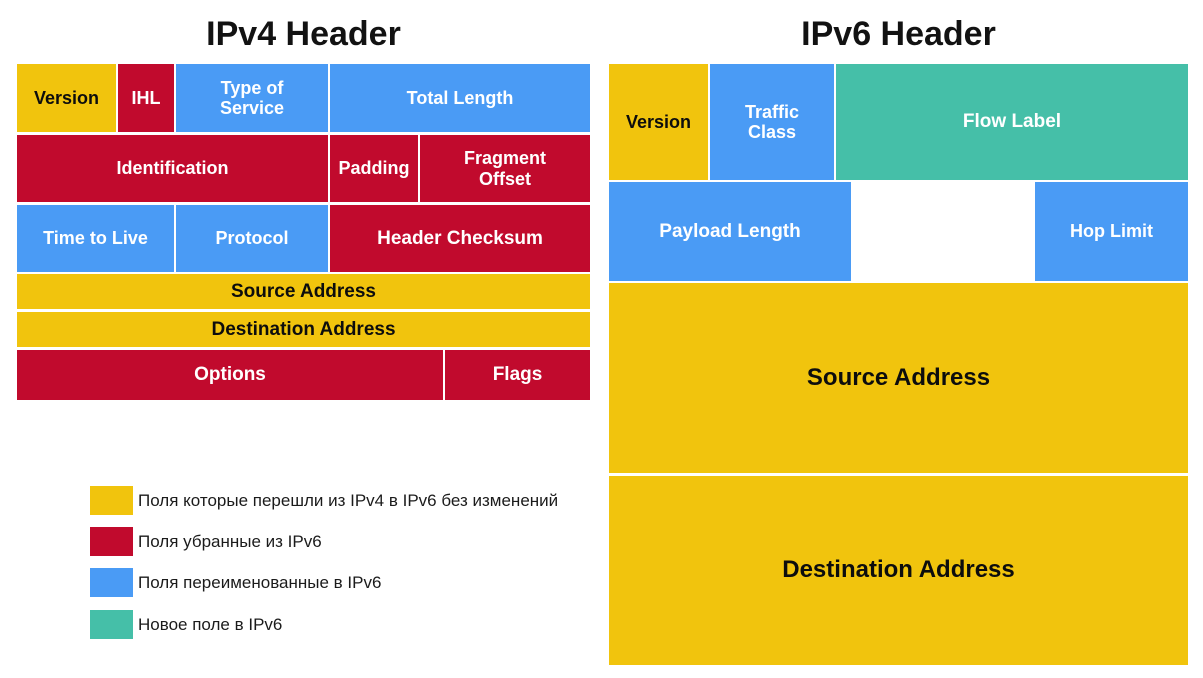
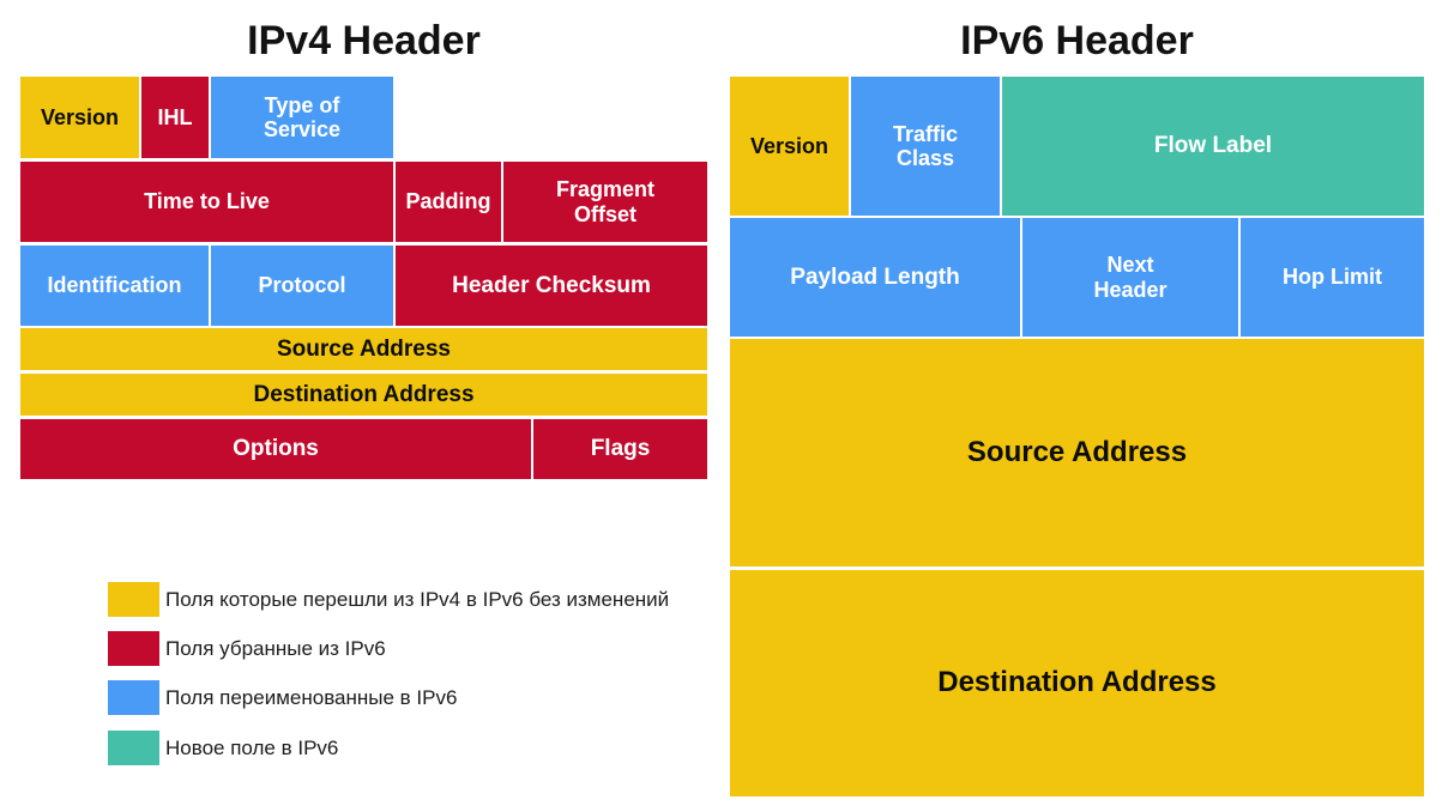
  IPv4 Header
  Version
  IHL
  Type of
  Service
- Total Length
- Identification
+ Time to Live
  Padding
  Fragment
  Offset
- Time to Live
+ Identification
  Protocol
  Header Checksum
  Source Address
  Destination Address
  Options
  Flags
  IPv6 Header
  Version
  Traffic
  Class
  Flow Label
  Payload Length
+ Next
+ Header
  Hop Limit
  Source Address
  Destination Address
  Поля которые перешли из IPv4 в IPv6 без изменений
  Поля убранные из IPv6
  Поля переименованные в IPv6
  Новое поле в IPv6
